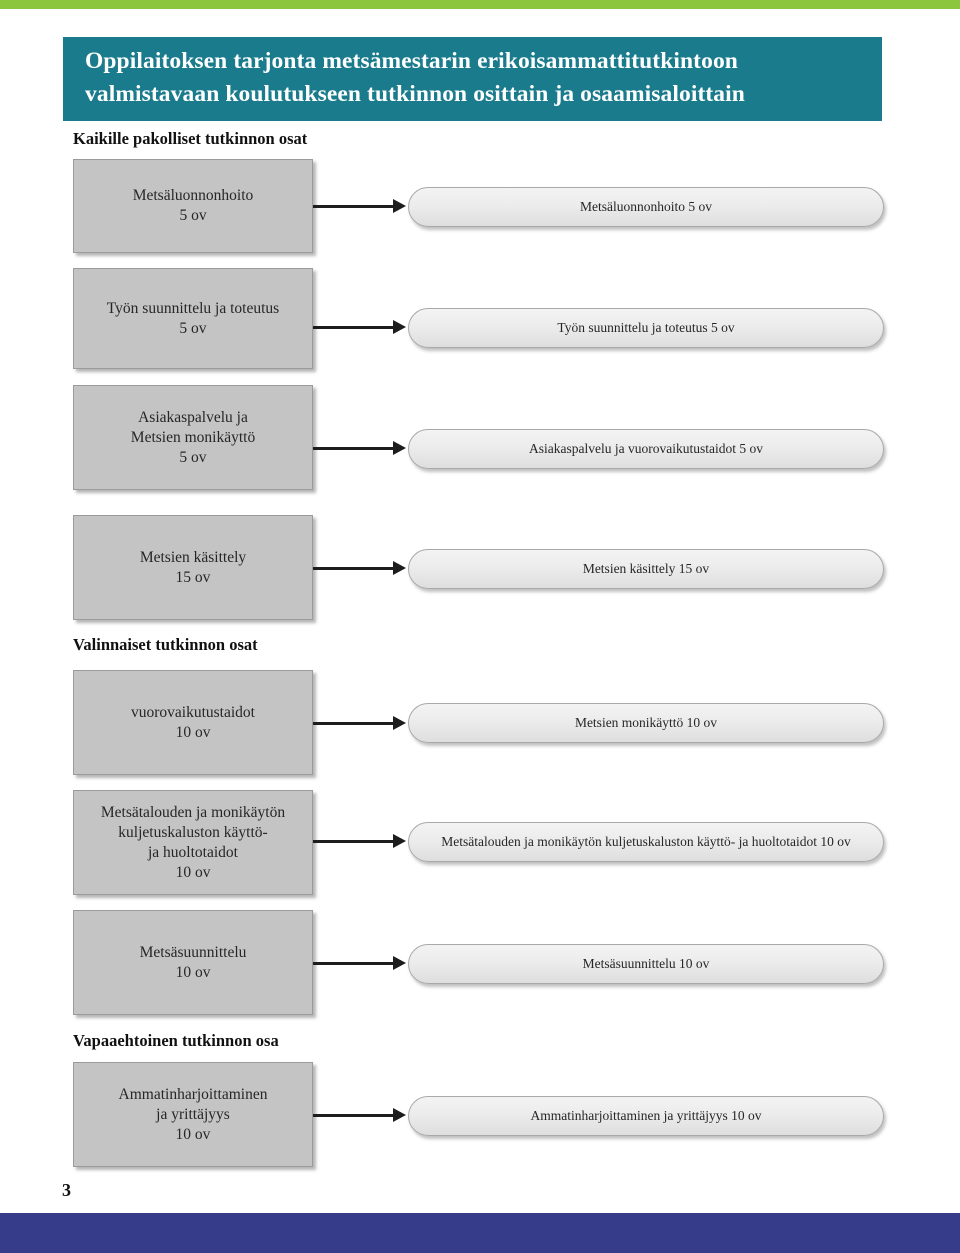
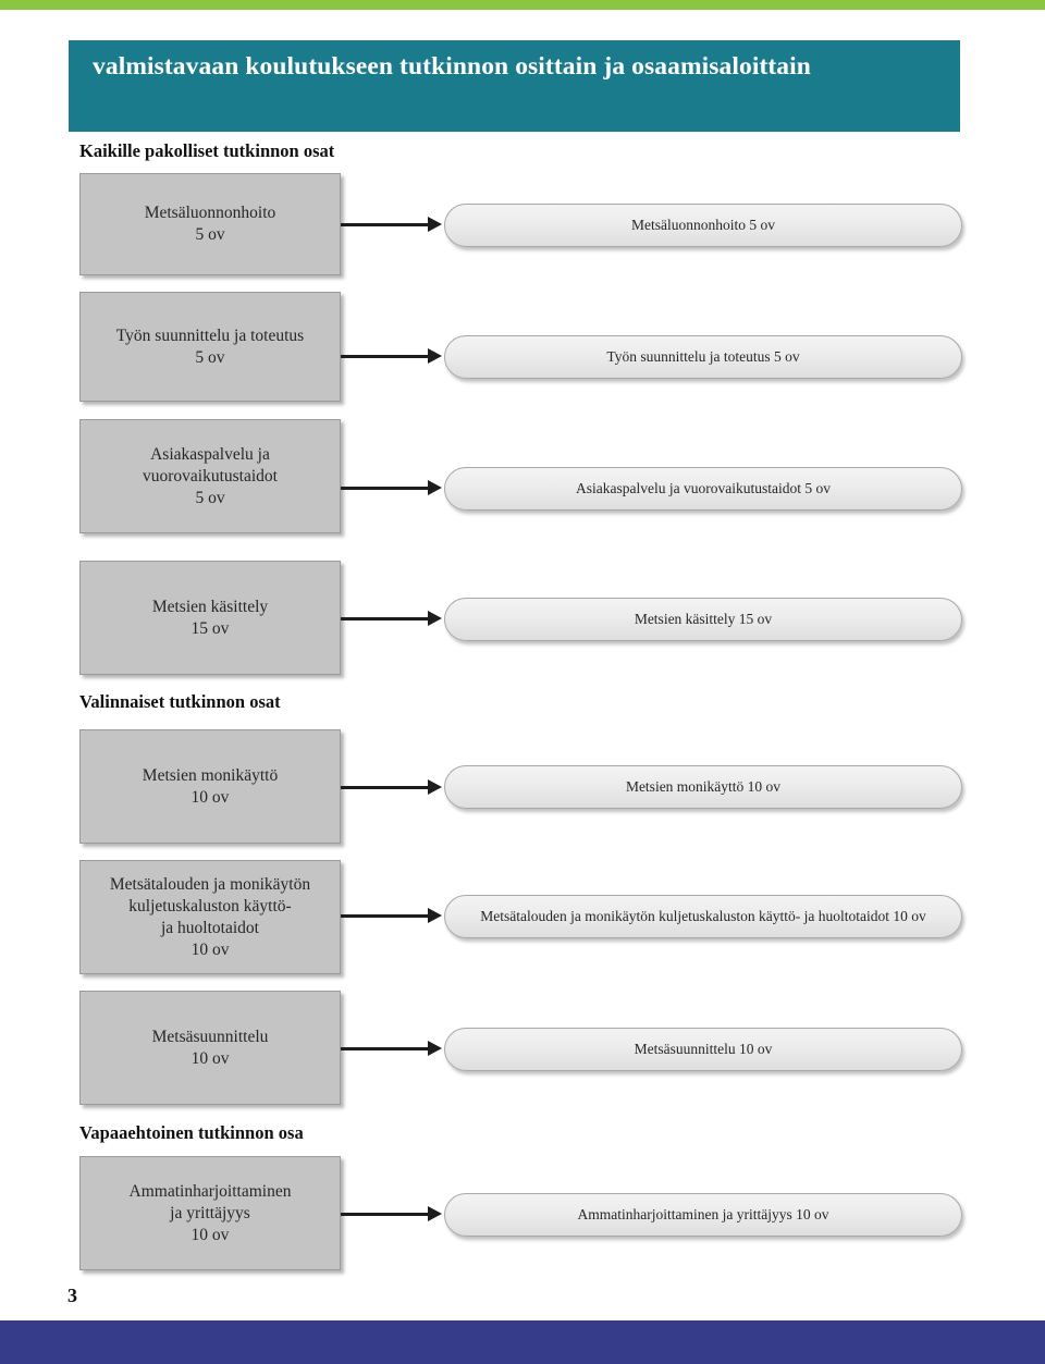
- Oppilaitoksen tarjonta metsämestarin erikoisammattitutkintoon
  valmistavaan koulutukseen tutkinnon osittain ja osaamisaloittain
  Kaikille pakolliset tutkinnon osat
  Metsäluonnonhoito
  5 ov
  Metsäluonnonhoito 5 ov
  Työn suunnittelu ja toteutus
  5 ov
  Työn suunnittelu ja toteutus 5 ov
  Asiakaspalvelu ja
- Metsien monikäyttö
+ vuorovaikutustaidot
  5 ov
  Asiakaspalvelu ja vuorovaikutustaidot 5 ov
  Metsien käsittely
  15 ov
  Metsien käsittely 15 ov
  Valinnaiset tutkinnon osat
- vuorovaikutustaidot
+ Metsien monikäyttö
  10 ov
  Metsien monikäyttö 10 ov
  Metsätalouden ja monikäytön
  kuljetuskaluston käyttö-
  ja huoltotaidot
  10 ov
  Metsätalouden ja monikäytön kuljetuskaluston käyttö- ja huoltotaidot 10 ov
  Metsäsuunnittelu
  10 ov
  Metsäsuunnittelu 10 ov
  Vapaaehtoinen tutkinnon osa
  Ammatinharjoittaminen
  ja yrittäjyys
  10 ov
  Ammatinharjoittaminen ja yrittäjyys 10 ov
  3
